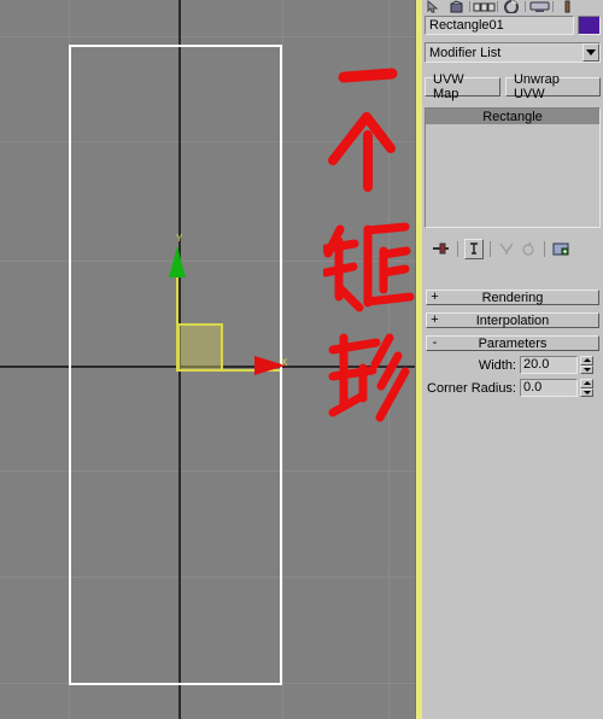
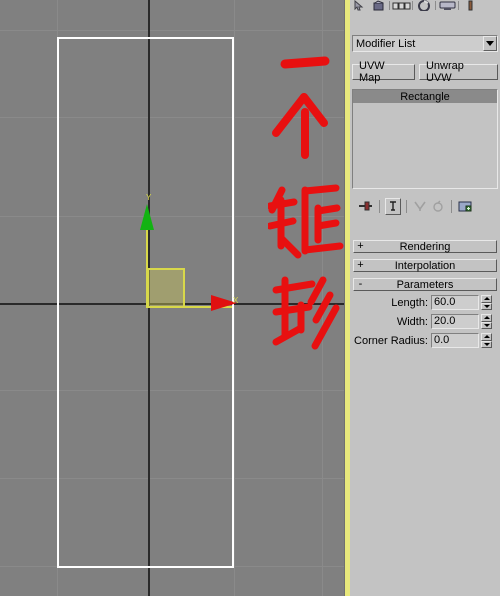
  Y
  X
- Rectangle01
  Modifier List
  UVW Map
  Unwrap UVW
  Rectangle
  +
  Rendering
  +
  Interpolation
  -
  Parameters
+ Length:
+ 60.0
  Width:
  20.0
  Corner Radius:
  0.0
